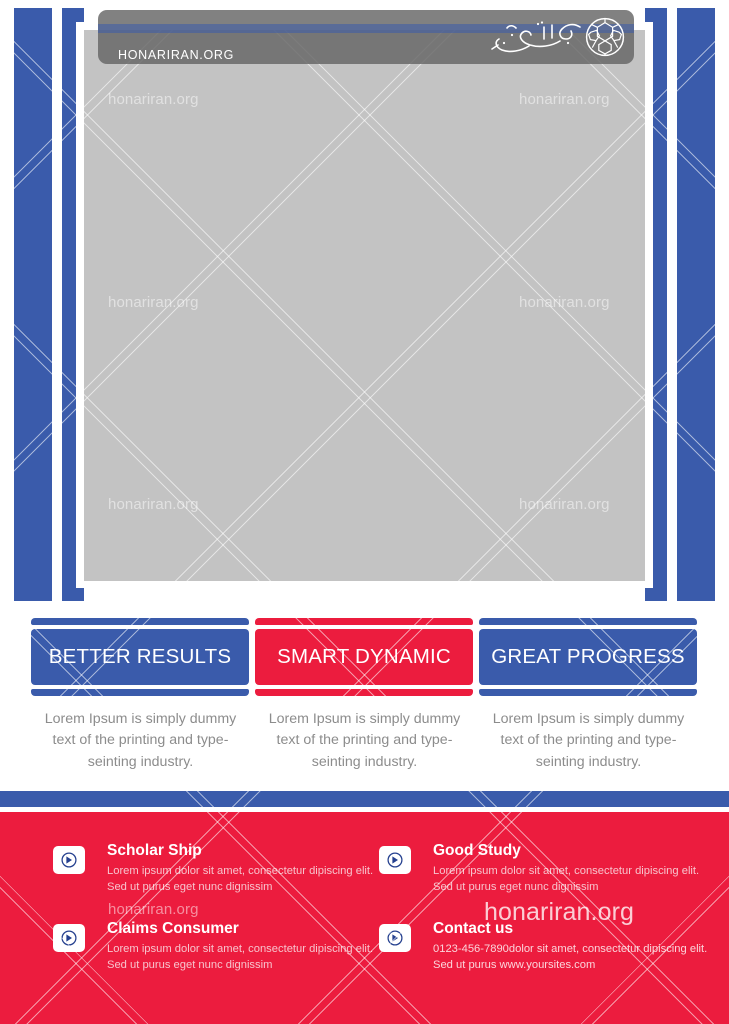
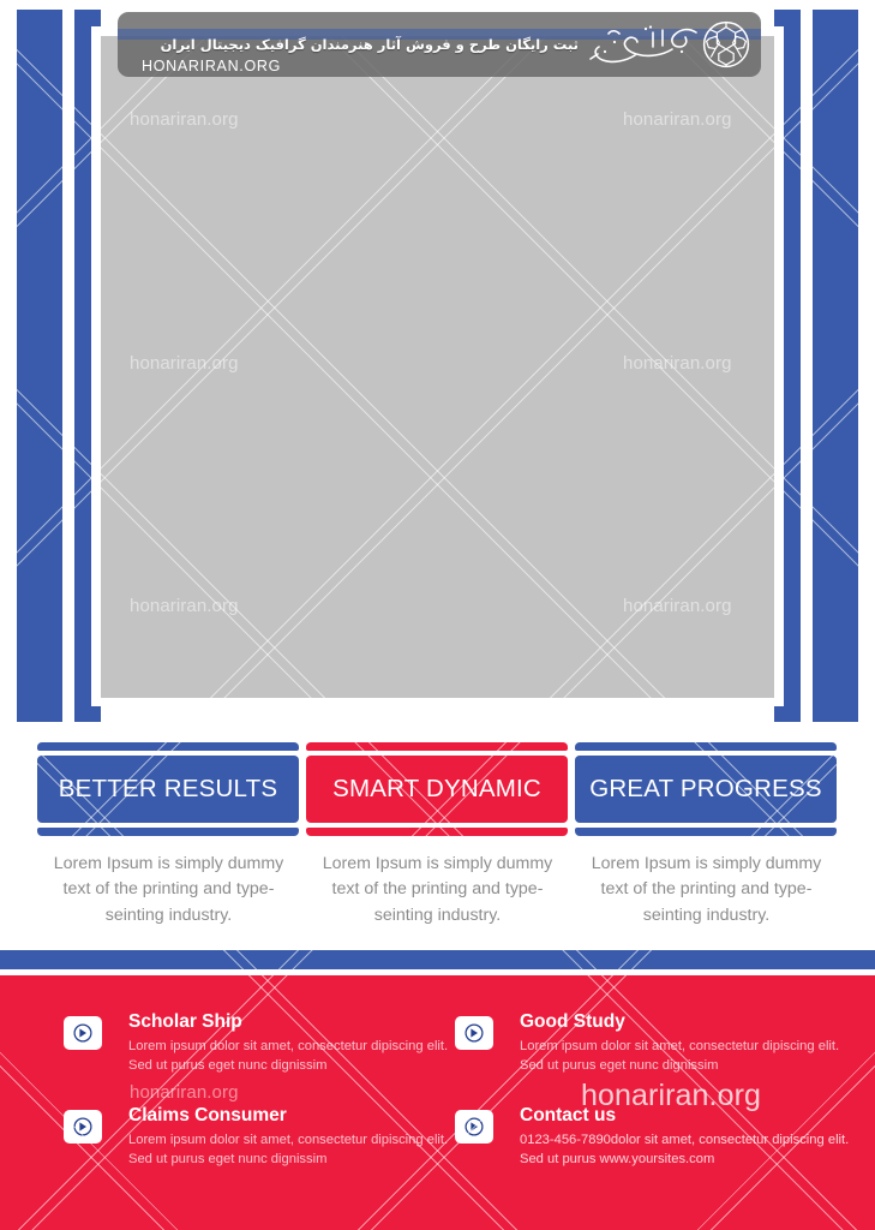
  Lorem Ipsum is simply dummy text of the printing and type-seinting industry.
  Lorem Ipsum is simply dummy text of the printing and type-seinting industry.
  Lorem Ipsum is simply dummy text of the printing and type-seinting industry.
  honariran.org
  honariran.org
  honariran.org
  honariran.org
  honariran.org
  honariran.org
  honariran.org
  honariran.org
  honariran.org
  honariran.org
+ ثبت رایگان طرح و فروش آثار هنرمندان گرافیک دیجیتال ایران
  HONARIRAN.ORG
